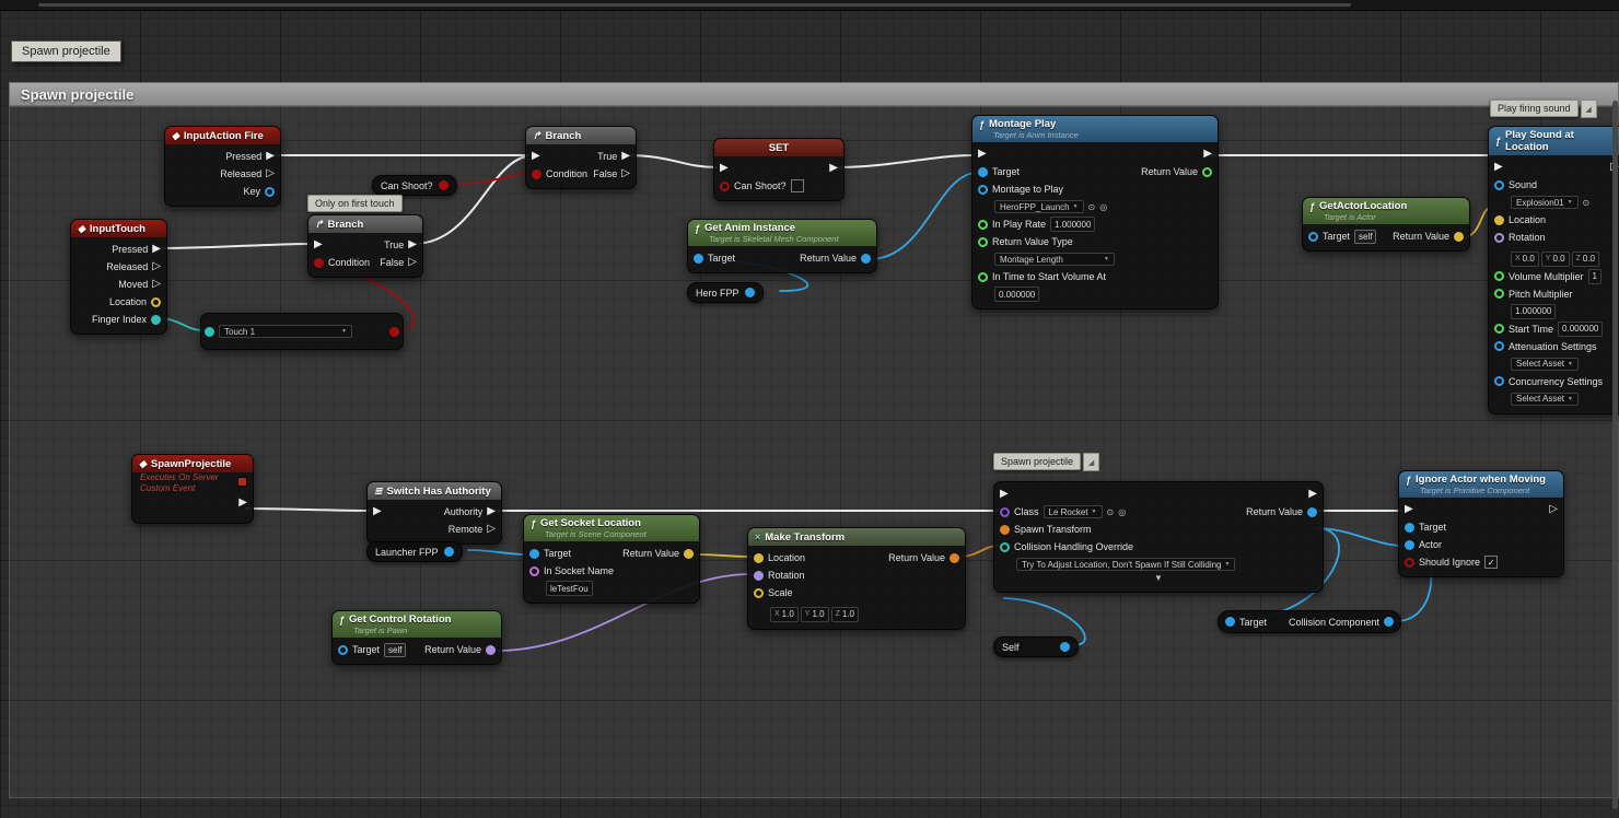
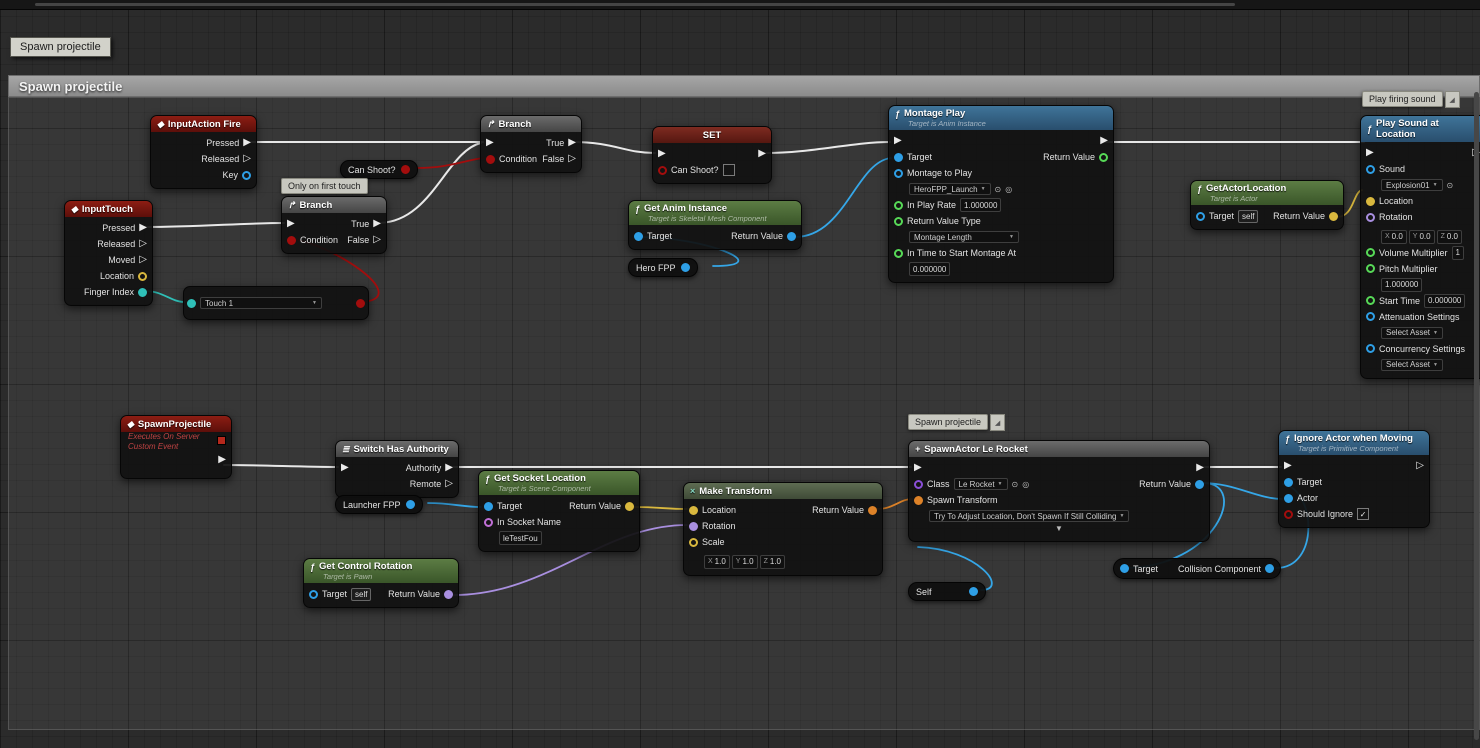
  Spawn projectile
  Spawn projectile
  ◆
  InputAction Fire
  Pressed
  ▶
  Released
  ▷
  Key
  ◆
  InputTouch
  Pressed
  ▶
  Released
  ▷
  Moved
  ▷
  Location
  Finger Index
  Can Shoot?
  ↱
  Branch
  ▶
  True
  ▶
  Condition
  False
  ▷
  Only on first touch
  ↱
  Branch
  ▶
  True
  ▶
  Condition
  False
  ▷
  Touch 1
  SET
  ▶
  ▶
  Can Shoot?
  ƒ
  Get Anim Instance
  Target is Skeletal Mesh Component
  Target
  Return Value
  Hero FPP
  ƒ
  Montage Play
  Target is Anim Instance
  ▶
  ▶
  Target
  Return Value
  Montage to Play
  HeroFPP_Launch
  ⊙
  ◎
  In Play Rate
  1.000000
  Return Value Type
  Montage Length
- In Time to Start Volume At
+ In Time to Start Montage At
  0.000000
  ƒ
  GetActorLocation
  Target is Actor
  Target
  self
  Return Value
  Play firing sound
  ƒ
  Play Sound at Location
  ▶
  Sound
  Explosion01
  ⊙
  Location
  Rotation
  0.0
  0.0
  0.0
  Volume Multiplier
  1
  Pitch Multiplier
  1.000000
  Start Time
  0.000000
  Attenuation Settings
  Select Asset
  Concurrency Settings
  Select Asset
  ◆
  SpawnProjectile
  Executes On Server
  Custom Event
  ▶
  ≣
  Switch Has Authority
  ▶
  Authority
  ▶
  Remote
  ▷
  Launcher FPP
  ƒ
  Get Socket Location
  Target is Scene Component
  Target
  Return Value
  In Socket Name
  leTestFou
  ƒ
  Get Control Rotation
  Target is Pawn
  Target
  self
  Return Value
  ×
  Make Transform
  Location
  Return Value
  Rotation
  Scale
  1.0
  1.0
  1.0
  Spawn projectile
+ +
+ SpawnActor Le Rocket
  ▶
  ▶
  Class
  Le Rocket
  ⊙
  ◎
  Return Value
  Spawn Transform
- Collision Handling Override
  Try To Adjust Location, Don't Spawn If Still Colliding
  ▼
  Self
  Target
  Collision Component
  ƒ
  Ignore Actor when Moving
  Target is Primitive Component
  ▶
  ▷
  Target
  Actor
  Should Ignore
  ✓
